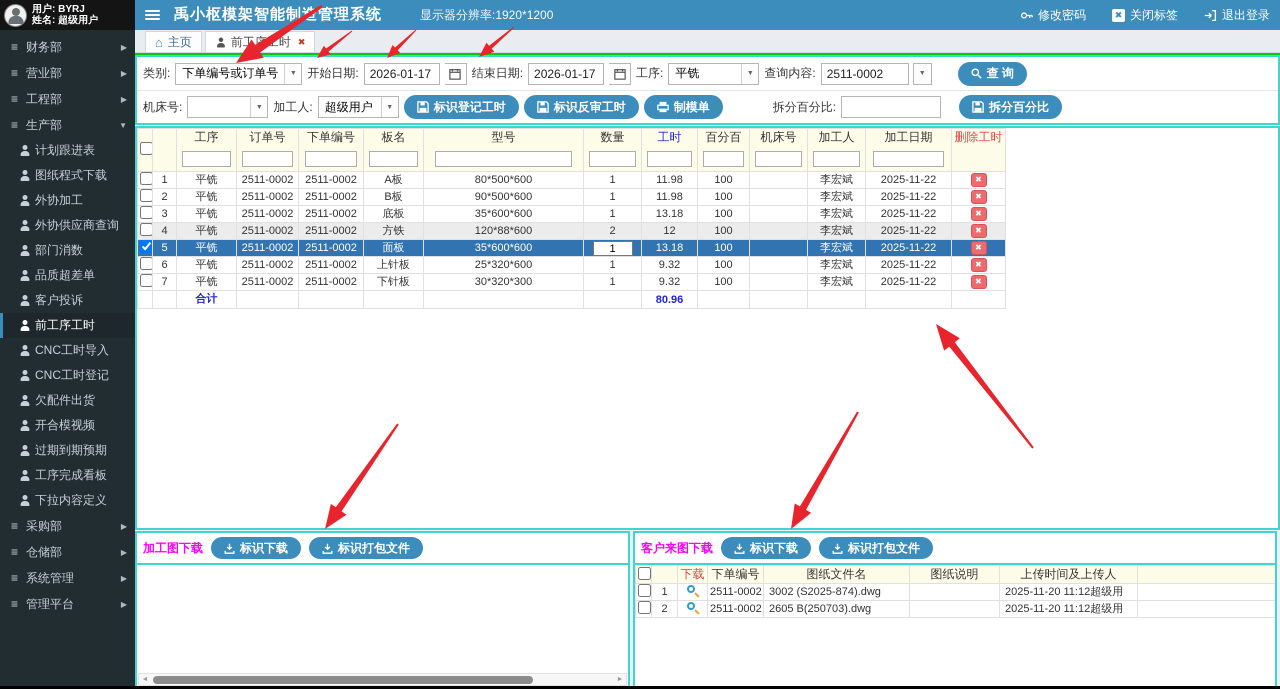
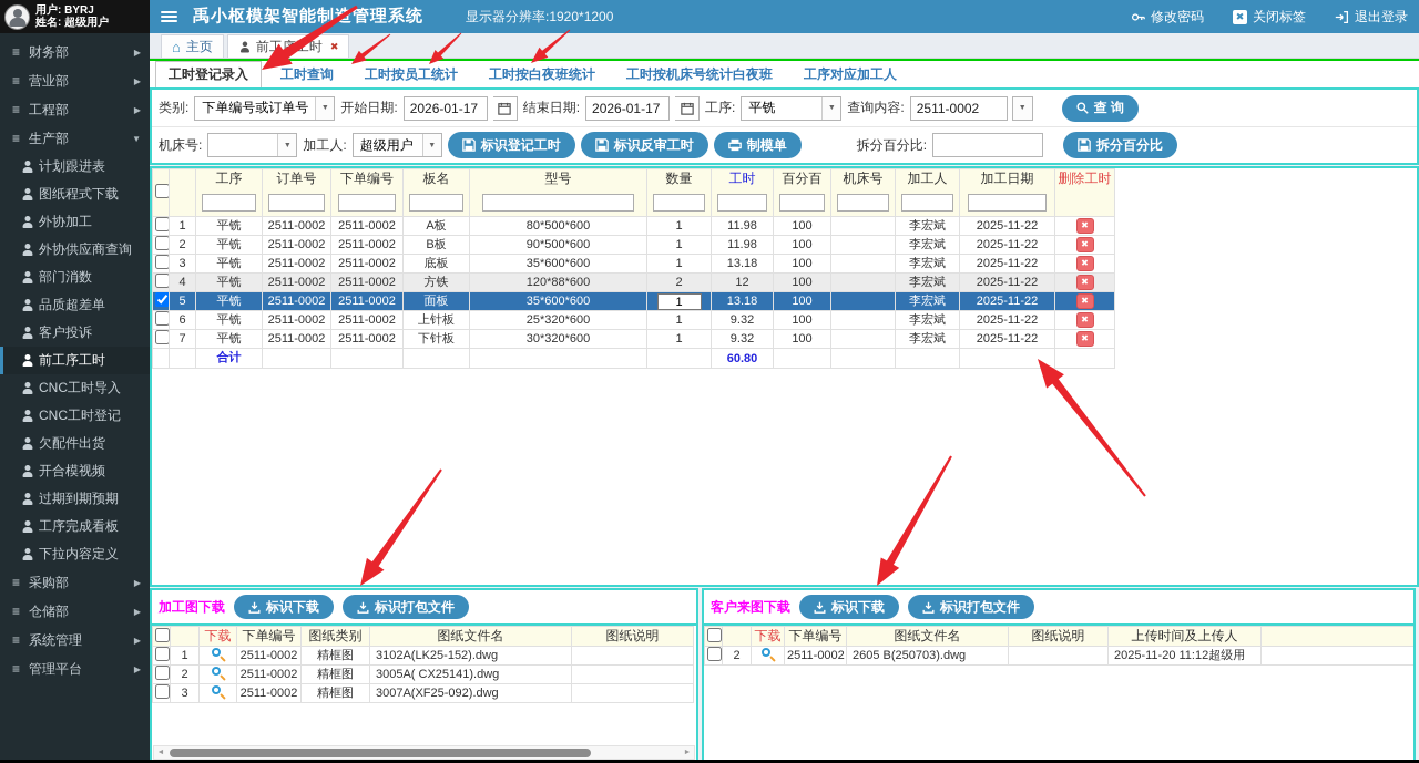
  用户: BYRJ
  姓名: 超级用户
  ≡
  财务部
  ▶
  ≡
  营业部
  ▶
  ≡
  工程部
  ▶
  ≡
  生产部
  ▼
  计划跟进表
  图纸程式下载
  外协加工
  外协供应商查询
  部门消数
  品质超差单
  客户投诉
  前工序工时
  CNC工时导入
  CNC工时登记
  欠配件出货
  开合模视频
  过期到期预期
  工序完成看板
  下拉内容定义
  ≡
  采购部
  ▶
  ≡
  仓储部
  ▶
  ≡
  系统管理
  ▶
  ≡
  管理平台
  ▶
  禹小枢模架智能制管理系统
  显示器分辨率:1920*1200
  修改密码
  ✖
  关闭标签
  退出登录
  ⌂
  主页
  ✖
+ 工时登记录入
+ 工时查询
+ 工时按员工统计
+ 工时按白夜班统计
+ 工时按机床号统计白夜班
+ 工序对应加工人
  类别:
  下单编号或订单号
  开始日期:
  2026-01-17
  结束日期:
  2026-01-17
  工序:
  平铣
  查询内容:
  2511-0002
  查 询
  机床号:
  加工人:
  超级用户
  标识登记工时
  标识反审工时
  制模单
  拆分百分比:
  拆分百分比
  			工序	订单号	下单编号	板名	型号	数量	工时	百分百	机床号	加工人	加工日期	删除工时
  	1	平铣	2511-0002	2511-0002	A板	80*500*600	1	11.98	100		李宏斌	2025-11-22	✖
  	2	平铣	2511-0002	2511-0002	B板	90*500*600	1	11.98	100		李宏斌	2025-11-22	✖
  	3	平铣	2511-0002	2511-0002	底板	35*600*600	1	13.18	100		李宏斌	2025-11-22	✖
  	4	平铣	2511-0002	2511-0002	方铁	120*88*600	2	12	100		李宏斌	2025-11-22	✖
  	5	平铣	2511-0002	2511-0002	面板	35*600*600	1	13.18	100		李宏斌	2025-11-22	✖
  	6	平铣	2511-0002	2511-0002	上针板	25*320*600	1	9.32	100		李宏斌	2025-11-22	✖
- 	7	平铣	2511-0002	2511-0002	下针板	30*320*300	1	9.32	100		李宏斌	2025-11-22	✖
+ 	7	平铣	2511-0002	2511-0002	下针板	30*320*600	1	9.32	100		李宏斌	2025-11-22	✖
- 		合计						80.96
+ 		合计						60.80
  加工图下载
  标识下载
  标识打包文件
+ 			下载	下单编号	图纸类别	图纸文件名	图纸说明
+ 	1		2511-0002	精框图	3102A(LK25-152).dwg
+ 	2		2511-0002	精框图	3005A( CX25141).dwg
+ 	3		2511-0002	精框图	3007A(XF25-092).dwg
  客户来图下载
  标识下载
  标识打包文件
  			下载	下单编号	图纸文件名	图纸说明	上传时间及上传人
- 	1		2511-0002	3002 (S2025-874).dwg		2025-11-20 11:12超级用
  	2		2511-0002	2605 B(250703).dwg		2025-11-20 11:12超级用
